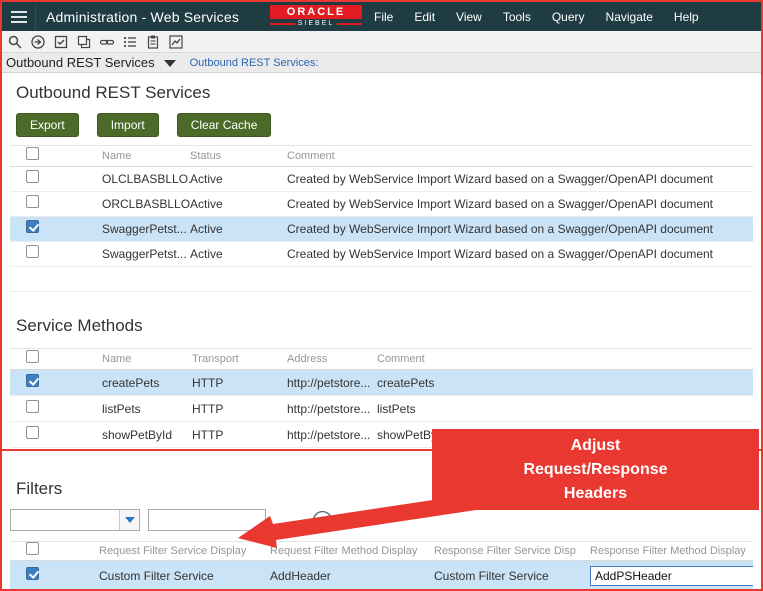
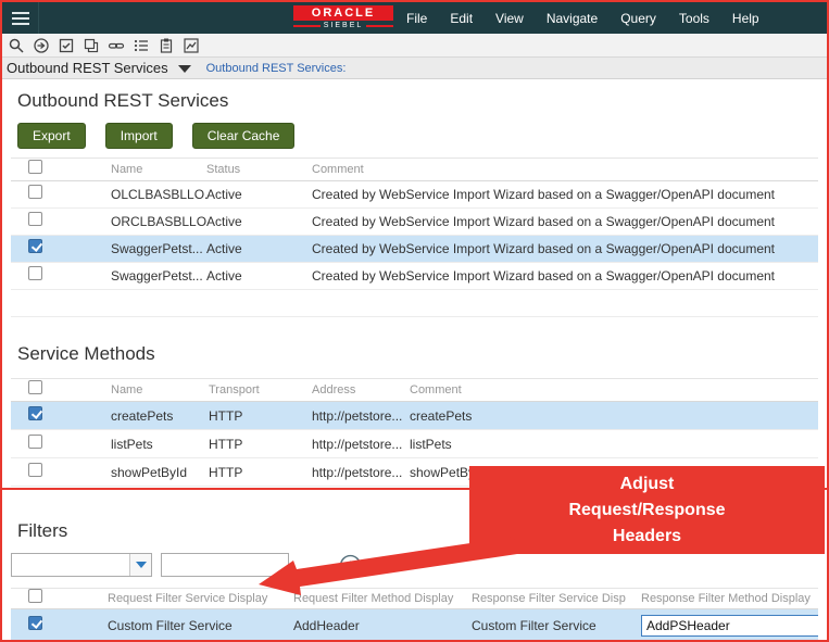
- Administration - Web Services
  ORACLE
  File
  Edit
  View
- Tools
+ Navigate
  Query
- Navigate
+ Tools
  Help
  Outbound REST Services
  Outbound REST Services:
  Outbound REST Services
  Export
  Import
  Clear Cache
  Name
  Status
  Comment
  OLCLBASBLLO.
  Active
  Created by WebService Import Wizard based on a Swagger/OpenAPI document
  ORCLBASBLLO
  Active
  Created by WebService Import Wizard based on a Swagger/OpenAPI document
  SwaggerPetst...
  Active
  Created by WebService Import Wizard based on a Swagger/OpenAPI document
  SwaggerPetst...
  Active
  Created by WebService Import Wizard based on a Swagger/OpenAPI document
  Service Methods
  Name
  Transport
  Address
  Comment
  createPets
  HTTP
  http://petstore...
  createPets
  listPets
  HTTP
  http://petstore...
  listPets
  showPetById
  HTTP
  http://petstore...
  showPetB
  Filters
  Request Filter Service Display
  Request Filter Method Display
  Response Filter Service Disp
  Response Filter Method Display
  Custom Filter Service
  AddHeader
  Custom Filter Service
  AddPSHeader
  Adjust
  Request/Response
  Headers
